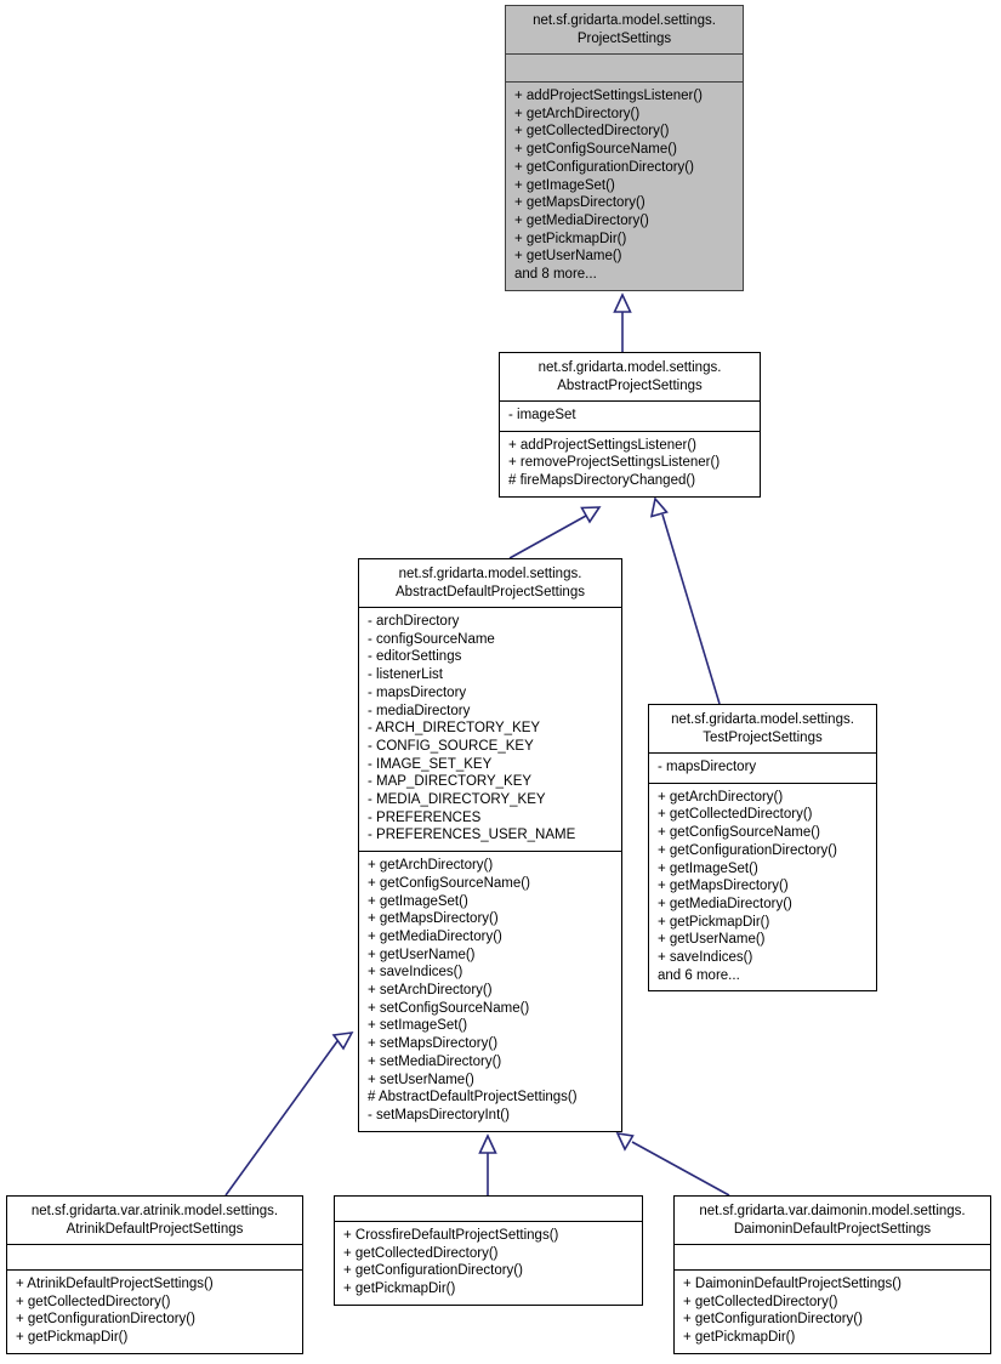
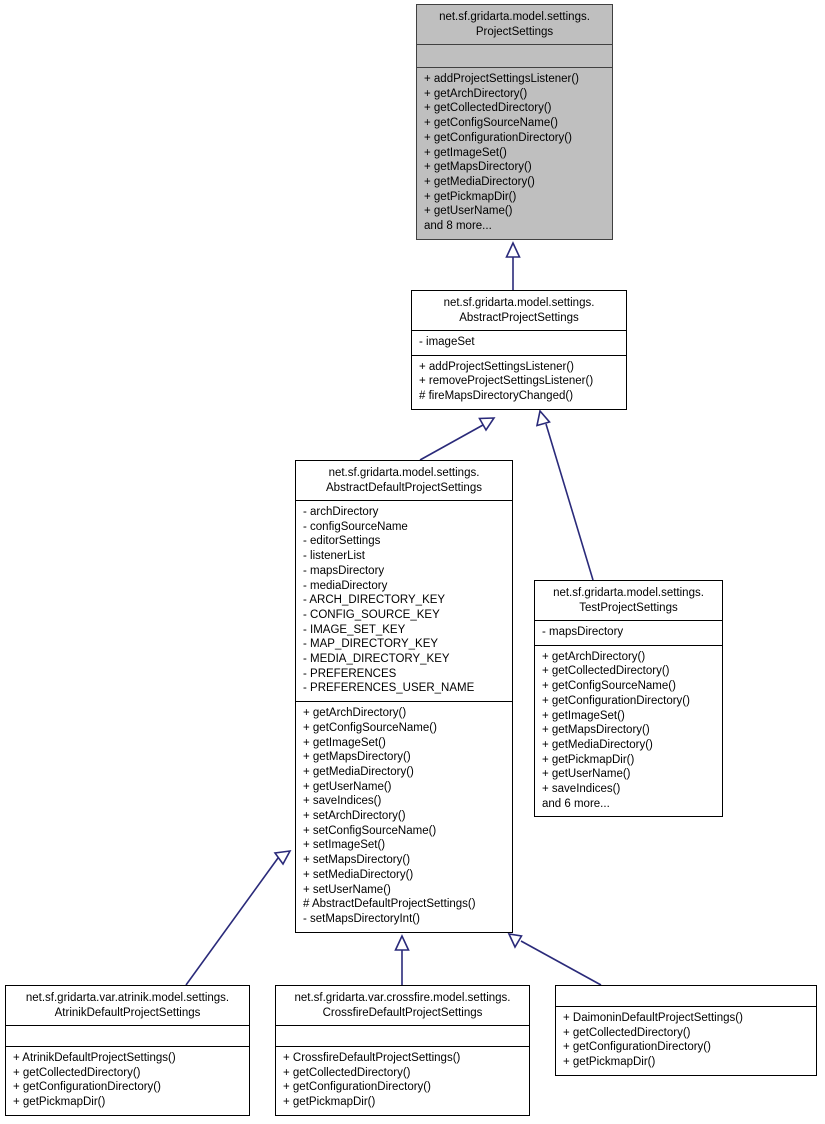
  net.sf.gridarta.model.settings.
  ProjectSettings
  + addProjectSettingsListener()
  + getArchDirectory()
  + getCollectedDirectory()
  + getConfigSourceName()
  + getConfigurationDirectory()
  + getImageSet()
  + getMapsDirectory()
  + getMediaDirectory()
  + getPickmapDir()
  + getUserName()
  and 8 more...
  net.sf.gridarta.model.settings.
  AbstractProjectSettings
  - imageSet
  + addProjectSettingsListener()
  + removeProjectSettingsListener()
  # fireMapsDirectoryChanged()
  net.sf.gridarta.model.settings.
  AbstractDefaultProjectSettings
  - archDirectory
  - configSourceName
  - editorSettings
  - listenerList
  - mapsDirectory
  - mediaDirectory
  - ARCH_DIRECTORY_KEY
  - CONFIG_SOURCE_KEY
  - IMAGE_SET_KEY
  - MAP_DIRECTORY_KEY
  - MEDIA_DIRECTORY_KEY
  - PREFERENCES
  - PREFERENCES_USER_NAME
  + getArchDirectory()
  + getConfigSourceName()
  + getImageSet()
  + getMapsDirectory()
  + getMediaDirectory()
  + getUserName()
  + saveIndices()
  + setArchDirectory()
  + setConfigSourceName()
  + setImageSet()
  + setMapsDirectory()
  + setMediaDirectory()
  + setUserName()
  # AbstractDefaultProjectSettings()
  - setMapsDirectoryInt()
  net.sf.gridarta.model.settings.
  TestProjectSettings
  - mapsDirectory
  + getArchDirectory()
  + getCollectedDirectory()
  + getConfigSourceName()
  + getConfigurationDirectory()
  + getImageSet()
  + getMapsDirectory()
  + getMediaDirectory()
  + getPickmapDir()
  + getUserName()
  + saveIndices()
  and 6 more...
  net.sf.gridarta.var.atrinik.model.settings.
  AtrinikDefaultProjectSettings
  + AtrinikDefaultProjectSettings()
  + getCollectedDirectory()
  + getConfigurationDirectory()
  + getPickmapDir()
+ net.sf.gridarta.var.crossfire.model.settings.
+ CrossfireDefaultProjectSettings
  + CrossfireDefaultProjectSettings()
  + getCollectedDirectory()
  + getConfigurationDirectory()
  + getPickmapDir()
- net.sf.gridarta.var.daimonin.model.settings.
- DaimoninDefaultProjectSettings
  + DaimoninDefaultProjectSettings()
  + getCollectedDirectory()
  + getConfigurationDirectory()
  + getPickmapDir()
